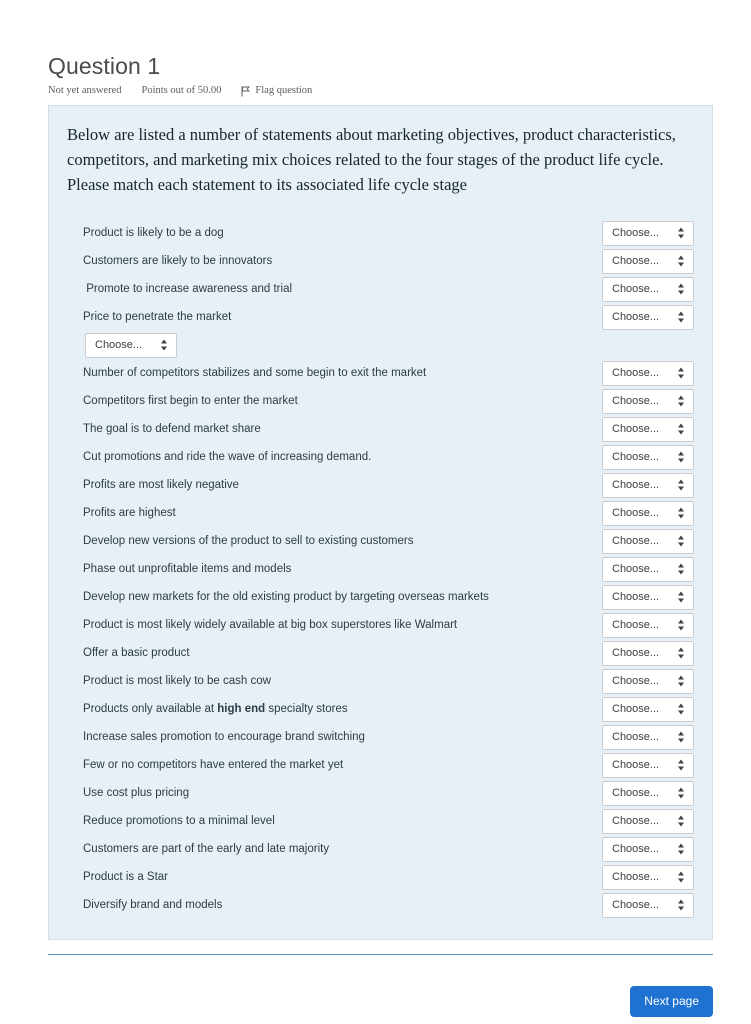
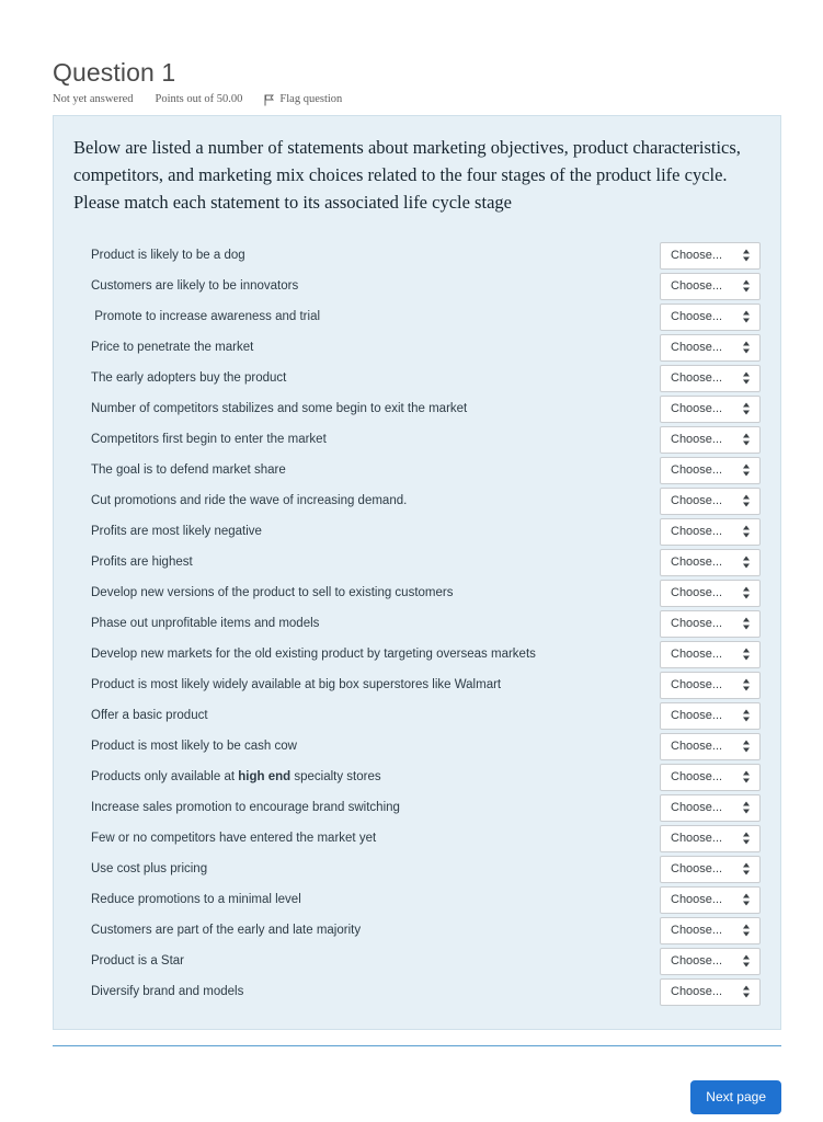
  Question 1
  Not yet answered
  Points out of 50.00
  Flag question
  Below are listed a number of statements about marketing objectives, product characteristics, competitors, and marketing mix choices related to the four stages of the product life cycle. Please match each statement to its associated life cycle stage
  Product is likely to be a dog
  Choose...
  Customers are likely to be innovators
  Choose...
  Promote to increase awareness and trial
  Choose...
  Price to penetrate the market
  Choose...
+ The early adopters buy the product
  Choose...
  Number of competitors stabilizes and some begin to exit the market
  Choose...
  Competitors first begin to enter the market
  Choose...
  The goal is to defend market share
  Choose...
  Cut promotions and ride the wave of increasing demand.
  Choose...
  Profits are most likely negative
  Choose...
  Profits are highest
  Choose...
  Develop new versions of the product to sell to existing customers
  Choose...
  Phase out unprofitable items and models
  Choose...
  Develop new markets for the old existing product by targeting overseas markets
  Choose...
  Product is most likely widely available at big box superstores like Walmart
  Choose...
  Offer a basic product
  Choose...
  Product is most likely to be cash cow
  Choose...
  Products only available at high end specialty stores
  Choose...
  Increase sales promotion to encourage brand switching
  Choose...
  Few or no competitors have entered the market yet
  Choose...
  Use cost plus pricing
  Choose...
  Reduce promotions to a minimal level
  Choose...
  Customers are part of the early and late majority
  Choose...
  Product is a Star
  Choose...
  Diversify brand and models
  Choose...
  Next page
